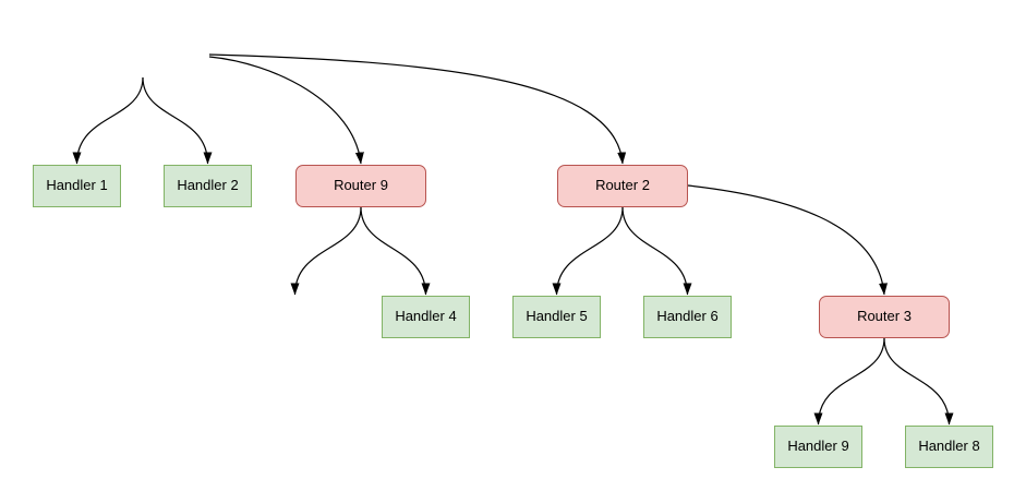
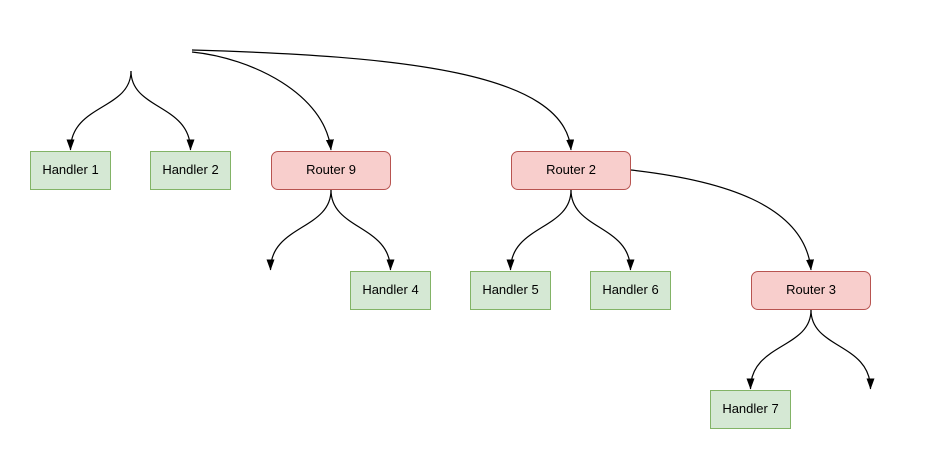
  Handler 1
  Handler 2
  Router 9
  Router 2
  Handler 4
  Handler 5
  Handler 6
  Router 3
- Handler 9
+ Handler 7
- Handler 8
